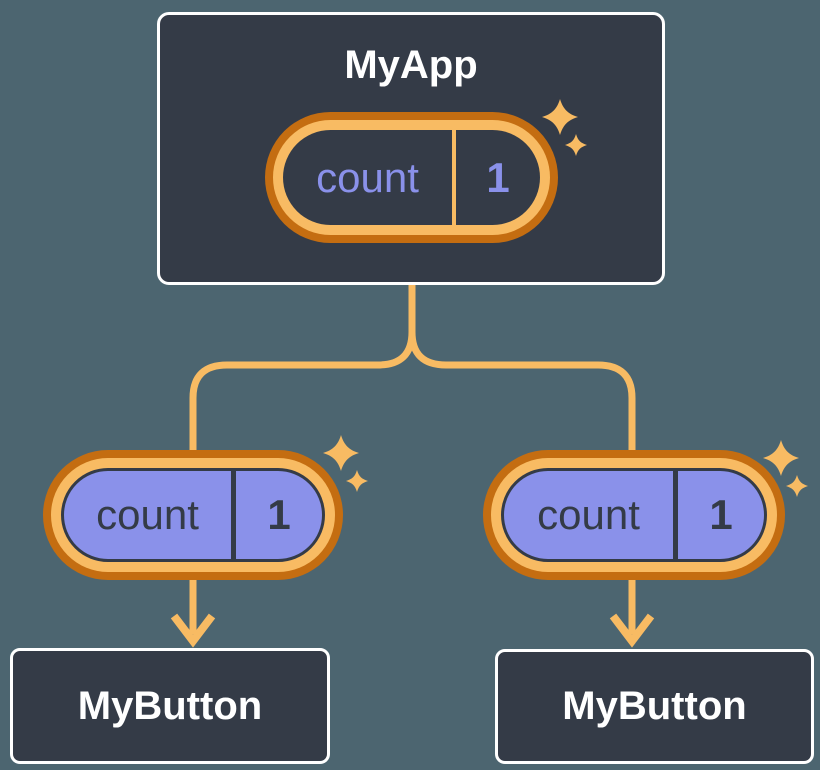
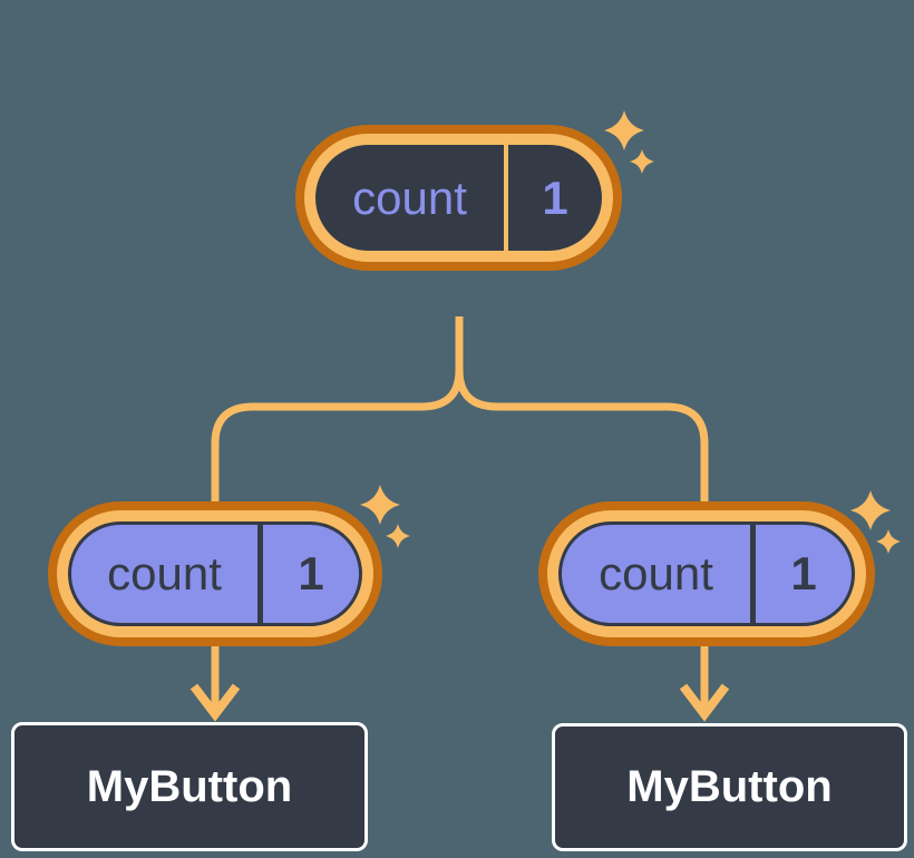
- MyApp
  count
  1
  count
  1
  count
  1
  MyButton
  MyButton
